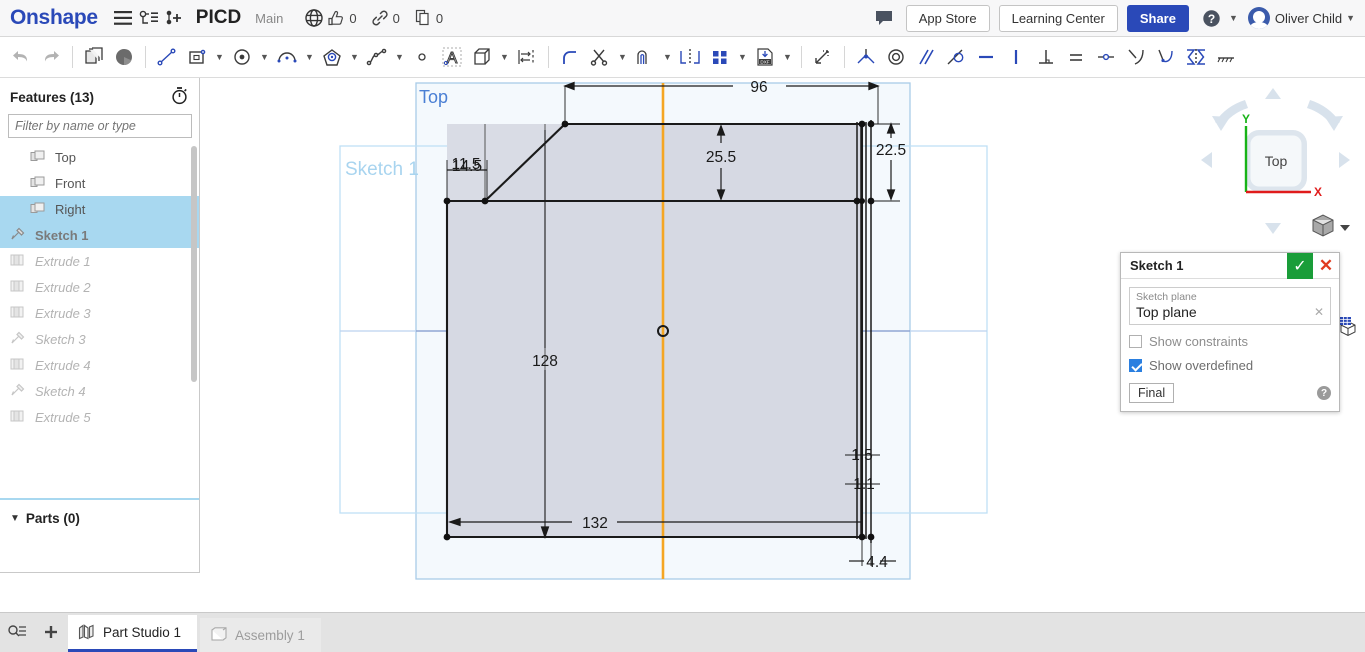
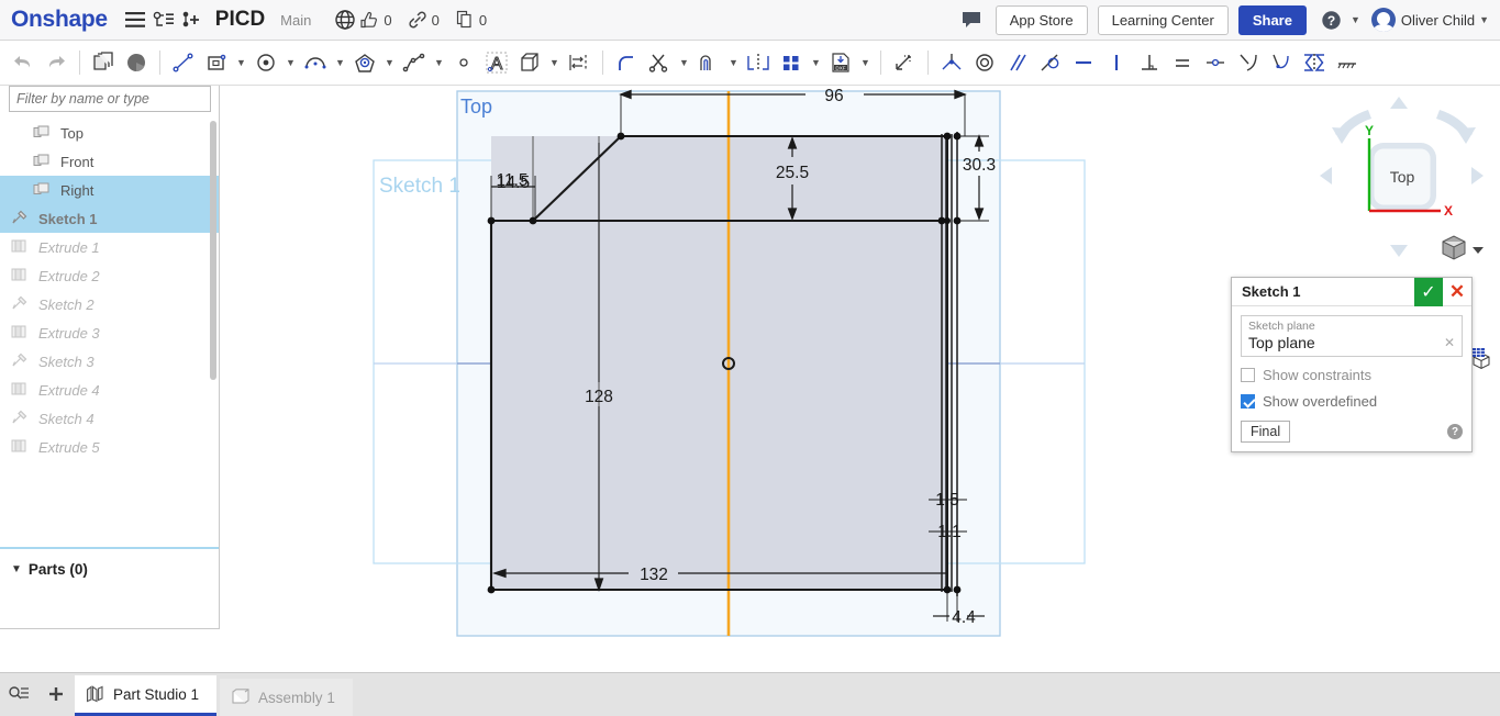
  Onshape
  PICD
  Main
  0
  0
  0
  App Store
  Learning Center
  Share
  ?
  ▼
  Oliver Child
  ▼
  ▼
  ▼
  ▼
  ▼
  ▼
  A
  ▼
  ▼
  ▼
  ▼
  ▼
  Top
  Sketch 1
  96
  25.5
- 22.5
+ 30.3
  14.5
  11.5
  128
  132
  1.5
  1.1
  4.4
  Top
  Y
  X
  Sketch 1
  ✓
  ✕
  Sketch plane
  Top plane
  ✕
  Show constraints
  Show overdefined
  Final
  ?
- Features (13)
  Filter by name or type
  Top
  Front
  Right
  Sketch 1
  Extrude 1
  Extrude 2
+ Sketch 2
  Extrude 3
  Sketch 3
  Extrude 4
  Sketch 4
  Extrude 5
  ▼
  Parts (0)
  Part Studio 1
  Assembly 1
